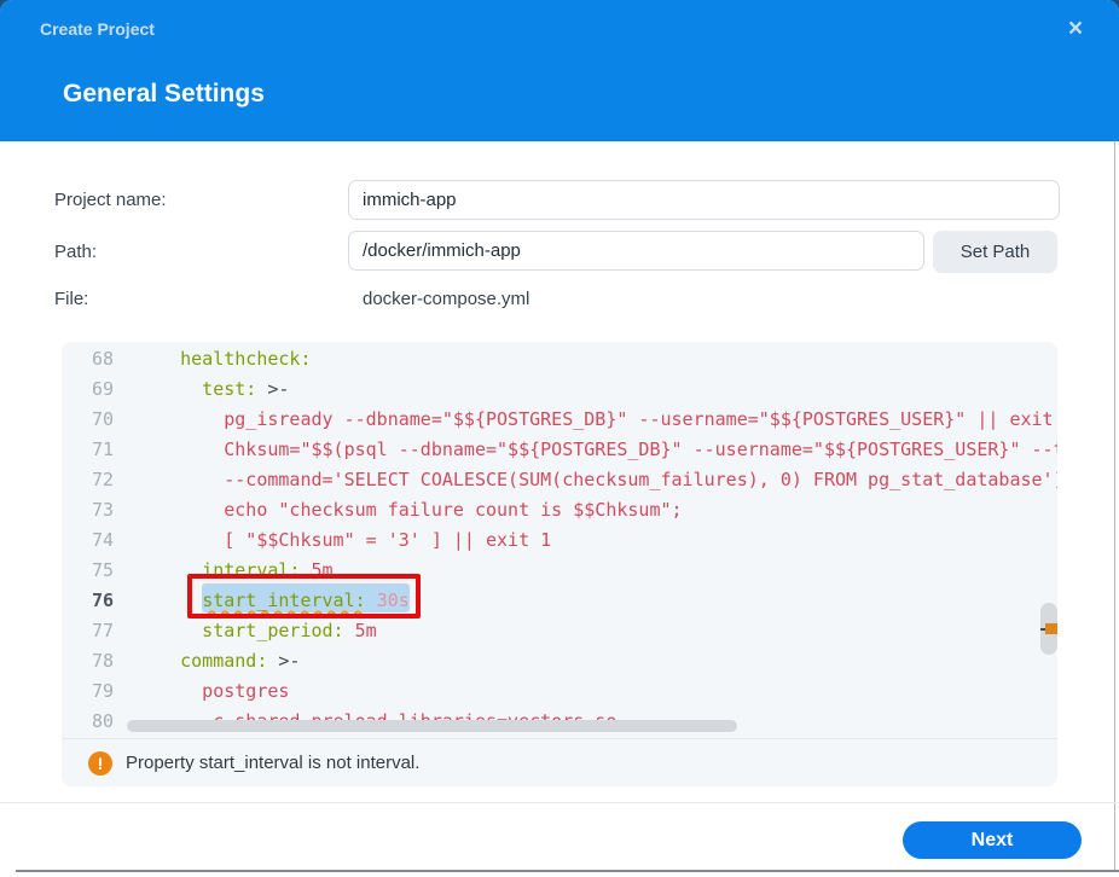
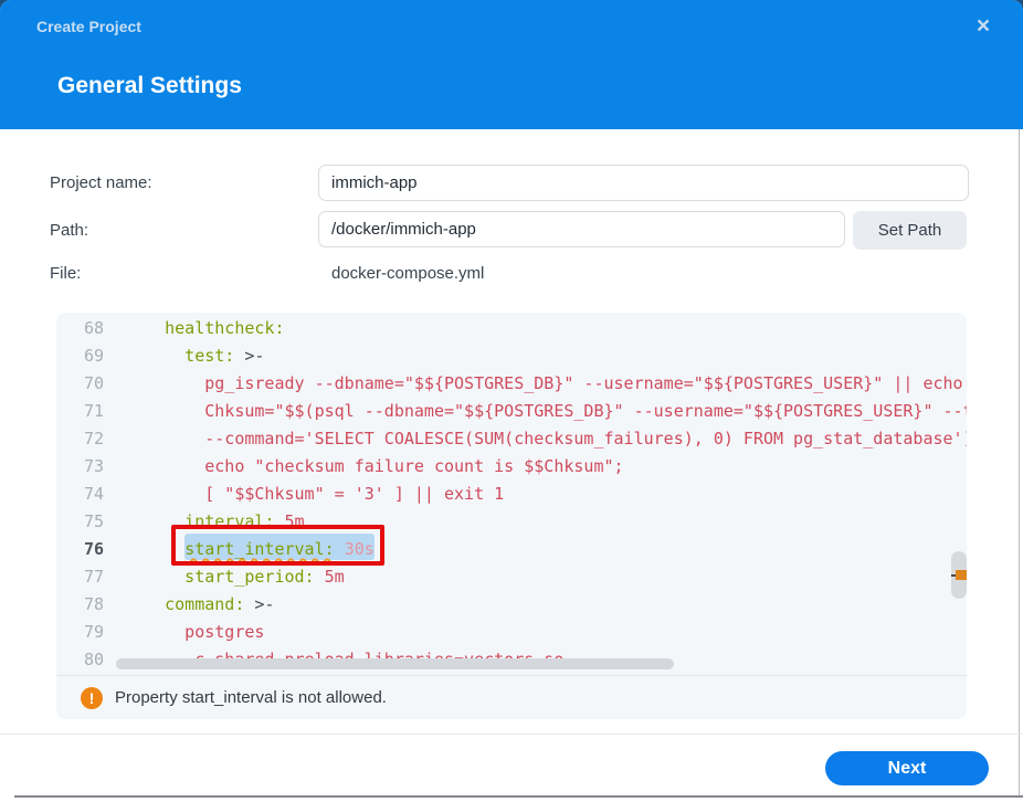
  Create Project
  ×
  General Settings
  Project name:
  immich-app
  Path:
  /docker/immich-app
  Set Path
  File:
  docker-compose.yml
  68
  healthcheck:
  69
  test: >-
  70
- pg_isready --dbname="$${POSTGRES_DB}" --username="$${POSTGRES_USER}" || exit
+ pg_isready --dbname="$${POSTGRES_DB}" --username="$${POSTGRES_USER}" || echo
  71
  Chksum="$$(psql --dbname="$${POSTGRES_DB}" --username="$${POSTGRES_USER}" --
  72
  --command='SELECT COALESCE(SUM(checksum_failures), 0) FROM pg_stat_database'
  73
  echo "checksum failure count is $$Chksum";
  74
  [ "$$Chksum" = '3' ] || exit 1
  75
  interval: 5m
  76
  start_interval: 30s
  77
  start_period: 5m
  78
  command: >-
  79
  postgres
  80
  !
- Property start_interval is not interval.
+ Property start_interval is not allowed.
  Next
